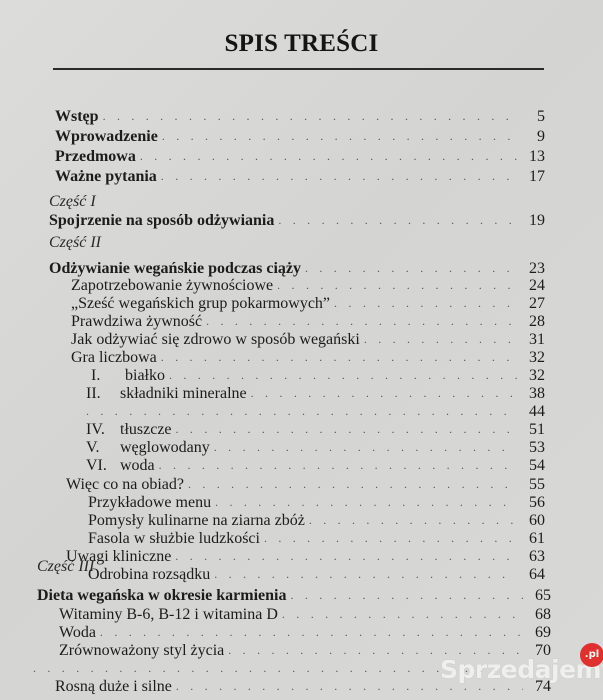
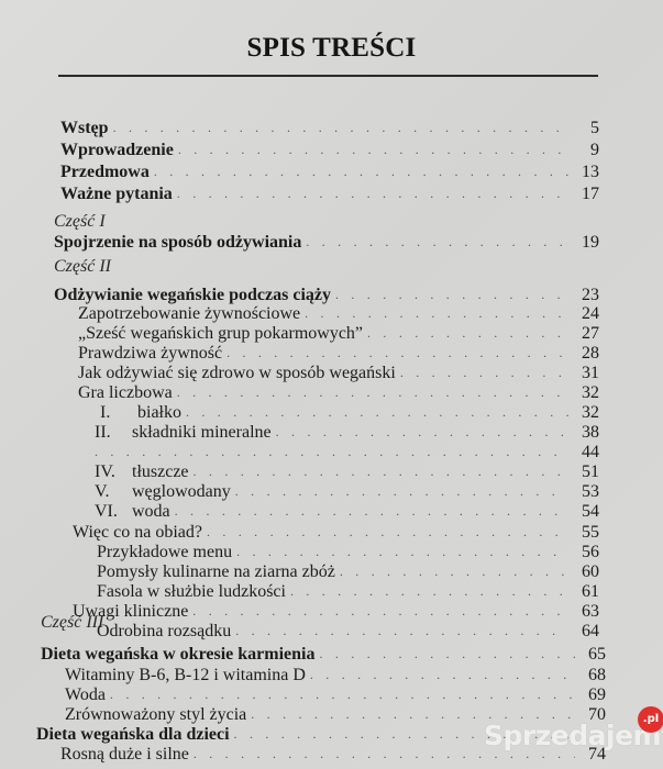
  SPIS TREŚCI
  Wstęp
  5
  Wprowadzenie
  9
  Przedmowa
  13
  Ważne pytania
  17
  Spojrzenie na sposób odżywiania
  19
  Odżywianie wegańskie podczas ciąży
  23
  Zapotrzebowanie żywnościowe
  24
  „Sześć wegańskich grup pokarmowych”
  27
  Prawdziwa żywność
  28
  Jak odżywiać się zdrowo w sposób wegański
  31
  Gra liczbowa
  32
  I. białko
  32
  II. składniki mineralne
  38
  44
  IV. tłuszcze
  51
  V. węglowodany
  53
  VI. woda
  54
  Więc co na obiad?
  55
  Przykładowe menu
  56
  Pomysły kulinarne na ziarna zbóż
  60
  Fasola w służbie ludzkości
  61
  Uwagi kliniczne
  63
  Odrobina rozsądku
  64
  Dieta wegańska w okresie karmienia
  65
  Witaminy B-6, B-12 i witamina D
  68
  Woda
  69
  Zrównoważony styl życia
  70
+ Dieta wegańska dla dzieci
  Rosną duże i silne
  74
  Część I
  Część II
  Część III
  Sprzedajem
  .pl
